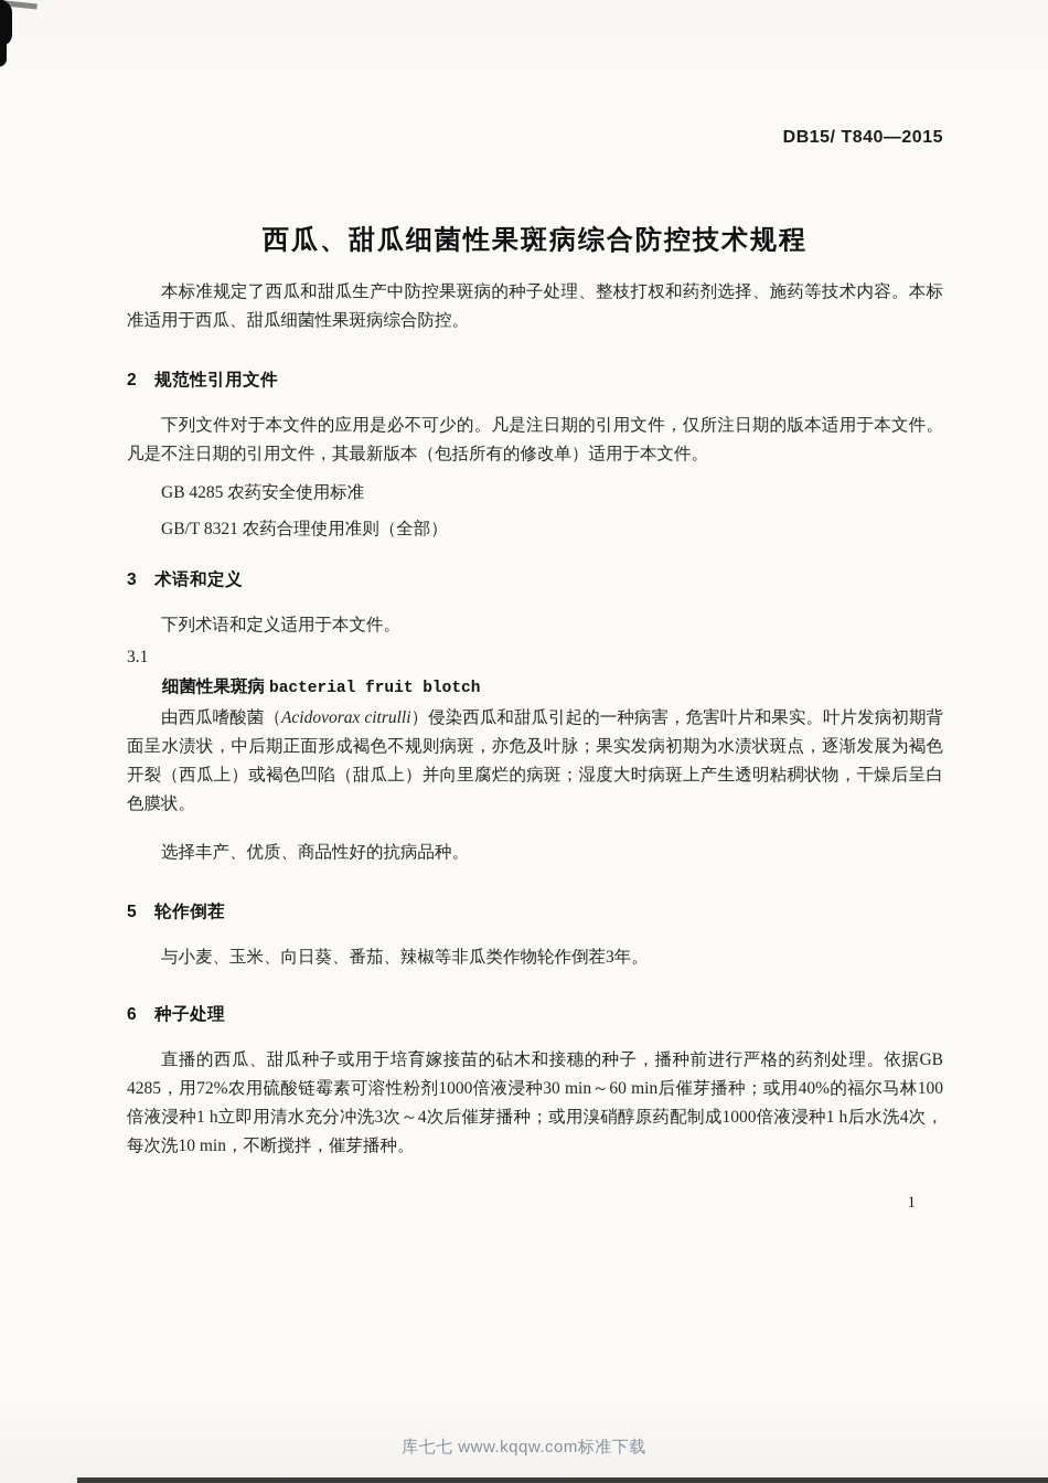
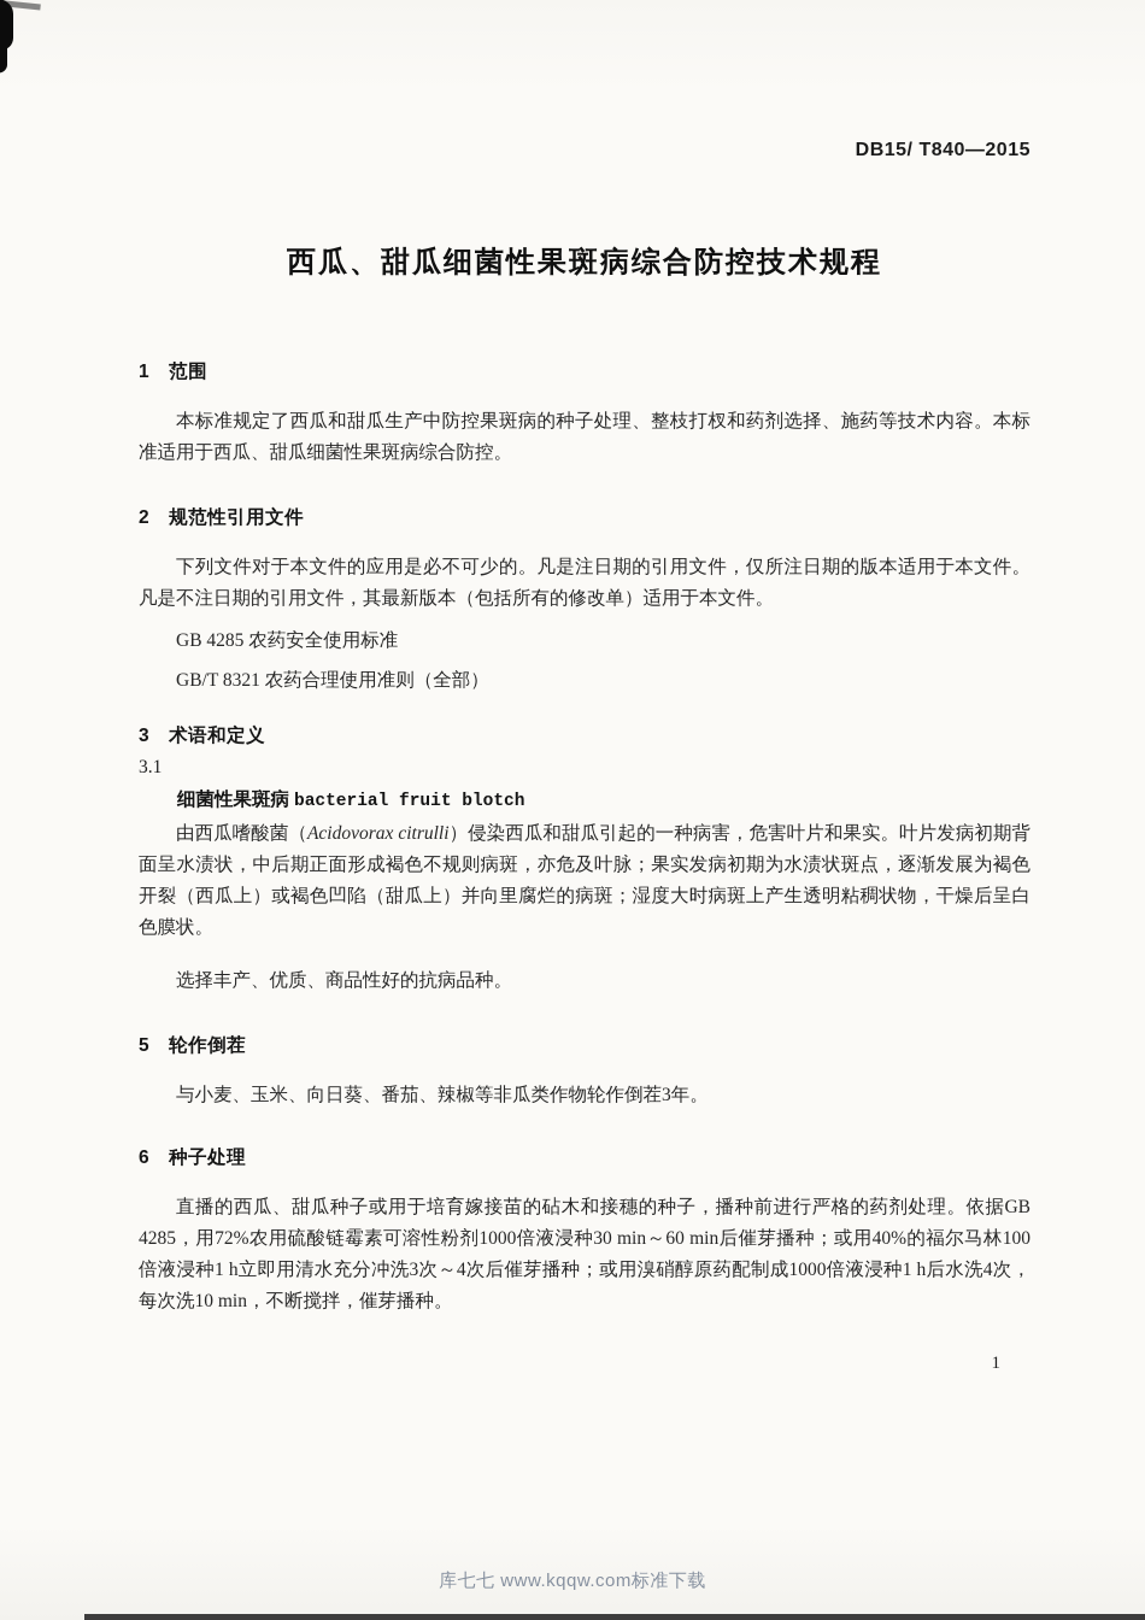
  DB15/ T840—2015
  西瓜、甜瓜细菌性果斑病综合防控技术规程
+ 1 范围
  本标准规定了西瓜和甜瓜生产中防控果斑病的种子处理、整枝打杈和药剂选择、施药等技术内容。本标准适用于西瓜、甜瓜细菌性果斑病综合防控。
  2 规范性引用文件
  下列文件对于本文件的应用是必不可少的。凡是注日期的引用文件，仅所注日期的版本适用于本文件。凡是不注日期的引用文件，其最新版本（包括所有的修改单）适用于本文件。
  GB 4285 农药安全使用标准
  GB/T 8321 农药合理使用准则（全部）
  3 术语和定义
- 下列术语和定义适用于本文件。
  3.1
  细菌性果斑病 bacterial fruit blotch
  由西瓜嗜酸菌（Acidovorax citrulli）侵染西瓜和甜瓜引起的一种病害，危害叶片和果实。叶片发病初期背面呈水渍状，中后期正面形成褐色不规则病斑，亦危及叶脉；果实发病初期为水渍状斑点，逐渐发展为褐色开裂（西瓜上）或褐色凹陷（甜瓜上）并向里腐烂的病斑；湿度大时病斑上产生透明粘稠状物，干燥后呈白色膜状。
  选择丰产、优质、商品性好的抗病品种。
  5 轮作倒茬
  与小麦、玉米、向日葵、番茄、辣椒等非瓜类作物轮作倒茬3年。
  6 种子处理
  直播的西瓜、甜瓜种子或用于培育嫁接苗的砧木和接穗的种子，播种前进行严格的药剂处理。依据GB 4285，用72%农用硫酸链霉素可溶性粉剂1000倍液浸种30 min～60 min后催芽播种；或用40%的福尔马林100倍液浸种1 h立即用清水充分冲洗3次～4次后催芽播种；或用溴硝醇原药配制成1000倍液浸种1 h后水洗4次，每次洗10 min，不断搅拌，催芽播种。
  1
  库七七 www.kqqw.com标准下载
